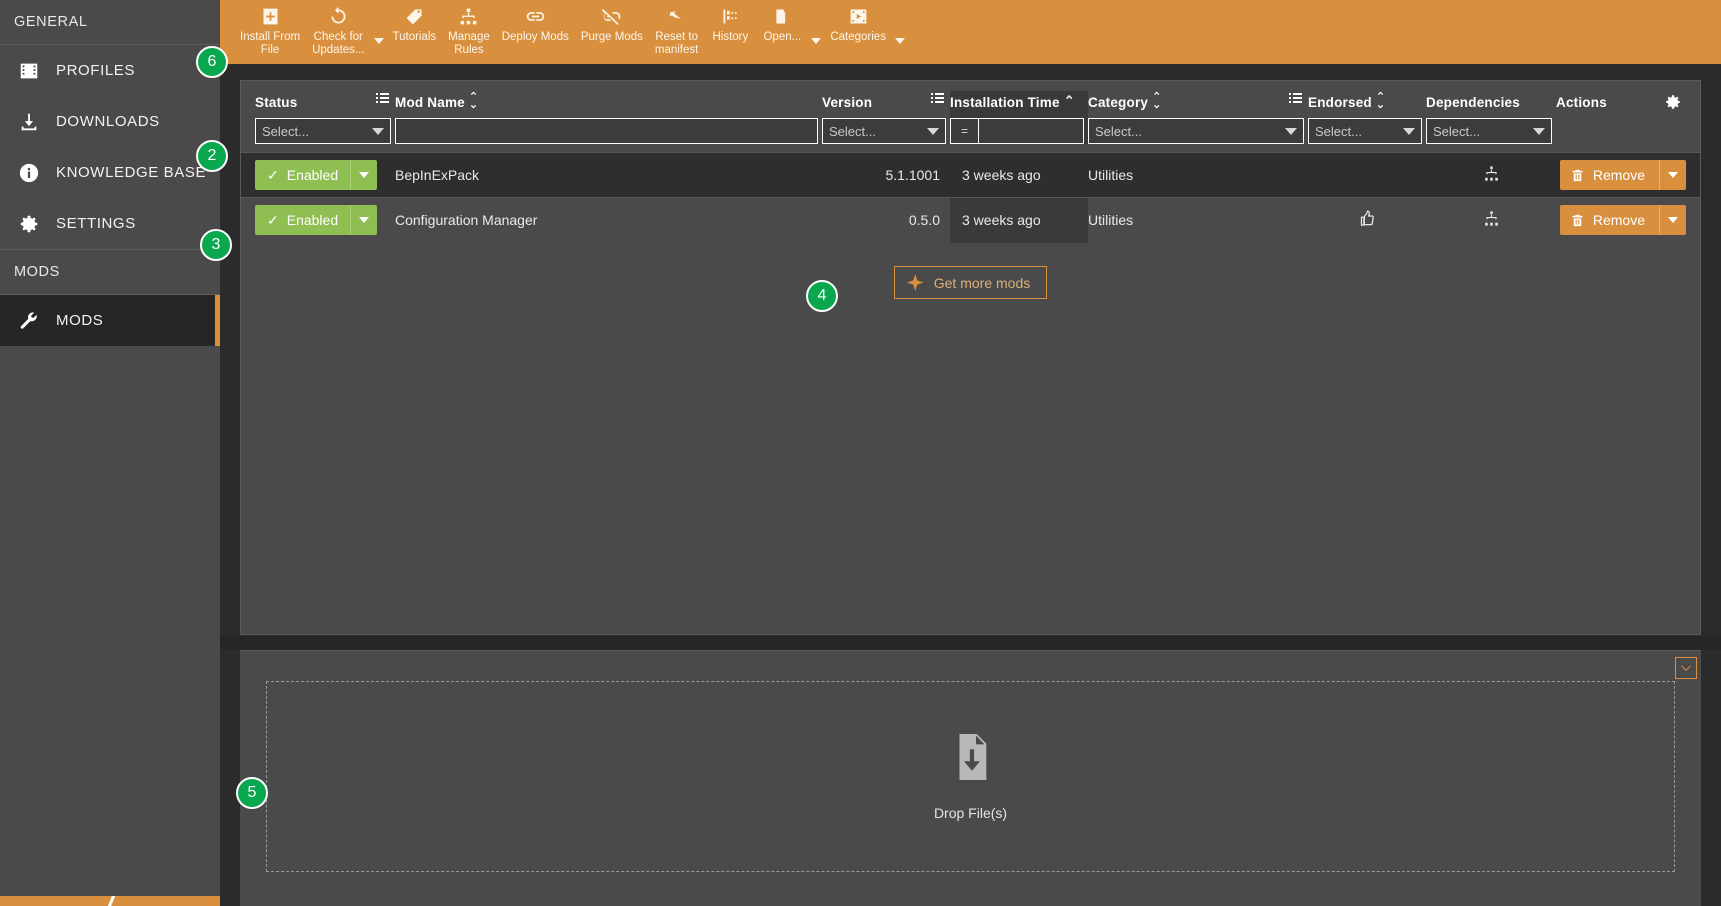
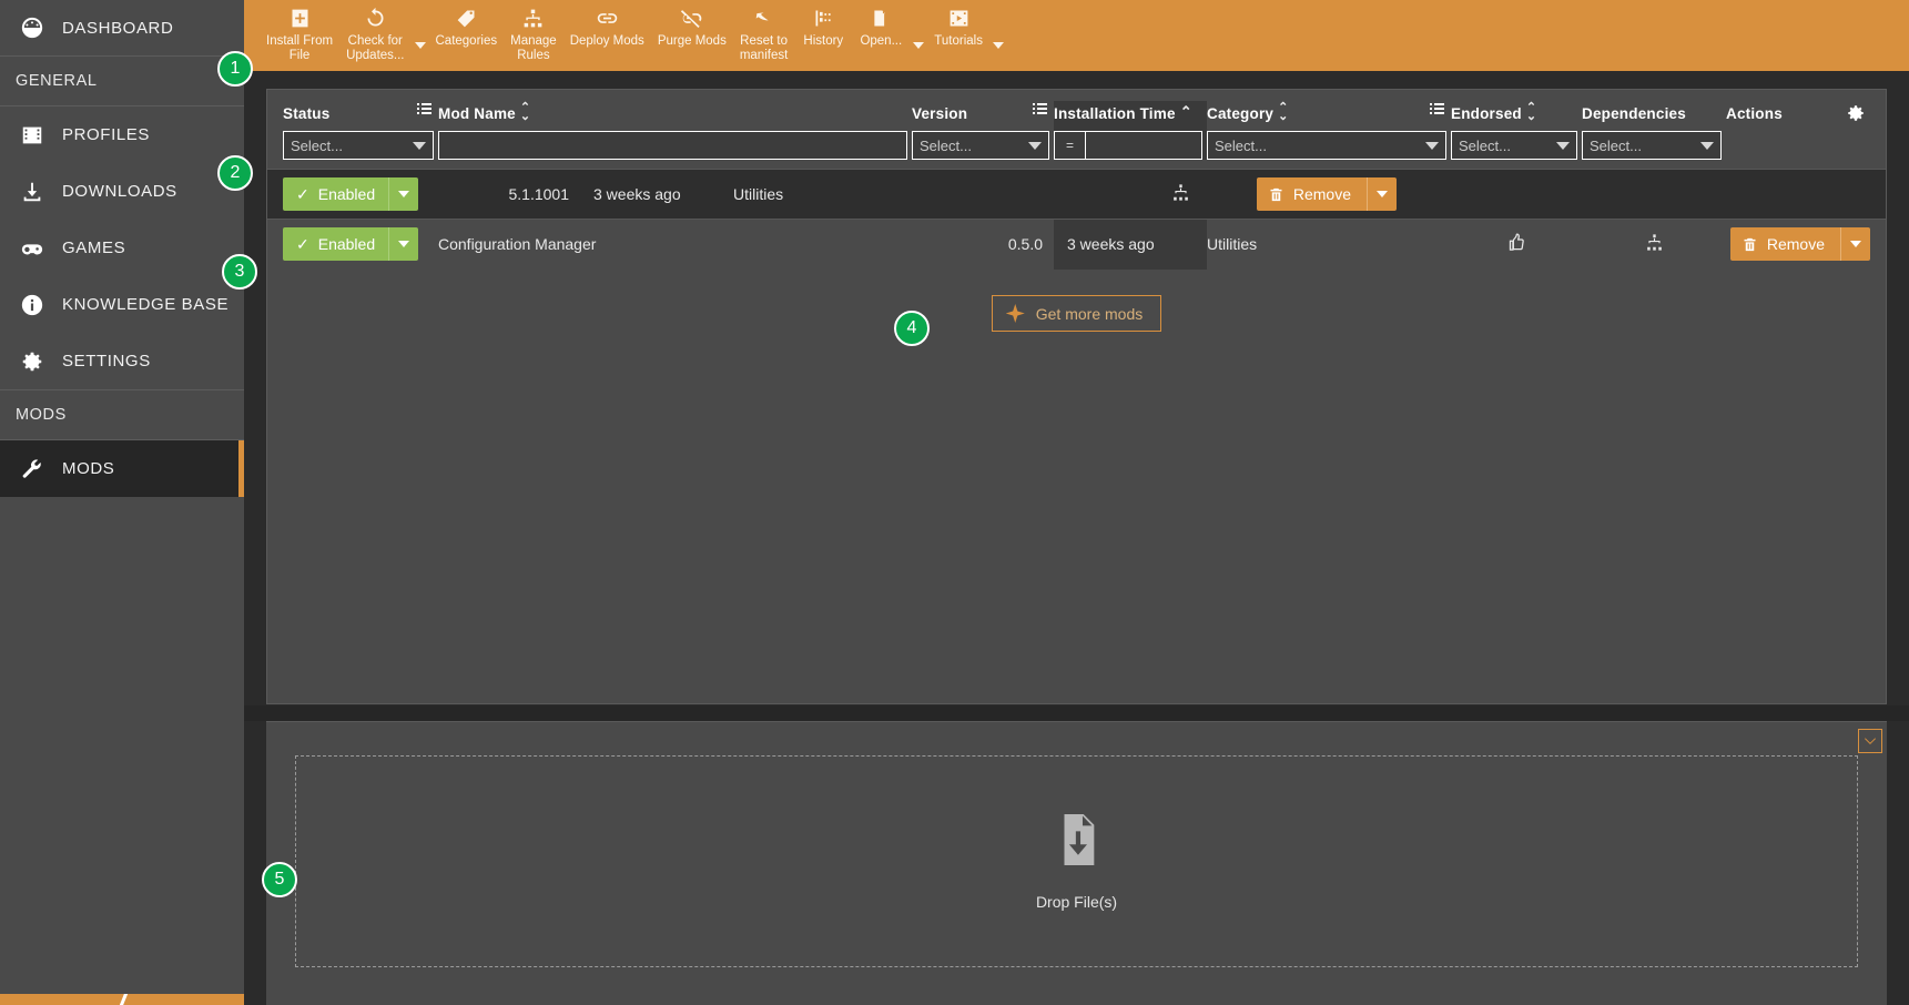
+ DASHBOARD
  GENERAL
  PROFILES
  DOWNLOADS
+ GAMES
  KNOWLEDGE BASE
  SETTINGS
  MODS
  MODS
  Install From
  File
  Check for
  Updates...
- Tutorials
+ Categories
  Manage
  Rules
  Deploy Mods
  Purge Mods
  Reset to
  manifest
  History
  Open...
- Categories
+ Tutorials
  Status
  Select...
  Mod Name
  Version
  Select...
  Installation Time
  =
  Category
  Select...
  Endorsed
  Select...
  Dependencies
  Select...
  Actions
  ✓
  Enabled
- BepInExPack
  5.1.1001
  3 weeks ago
  Utilities
  Remove
  ✓
  Enabled
  Configuration Manager
  0.5.0
  3 weeks ago
  Utilities
  Remove
  Get more mods
  Drop File(s)
- 6
+ 1
  2
  3
  4
  5
